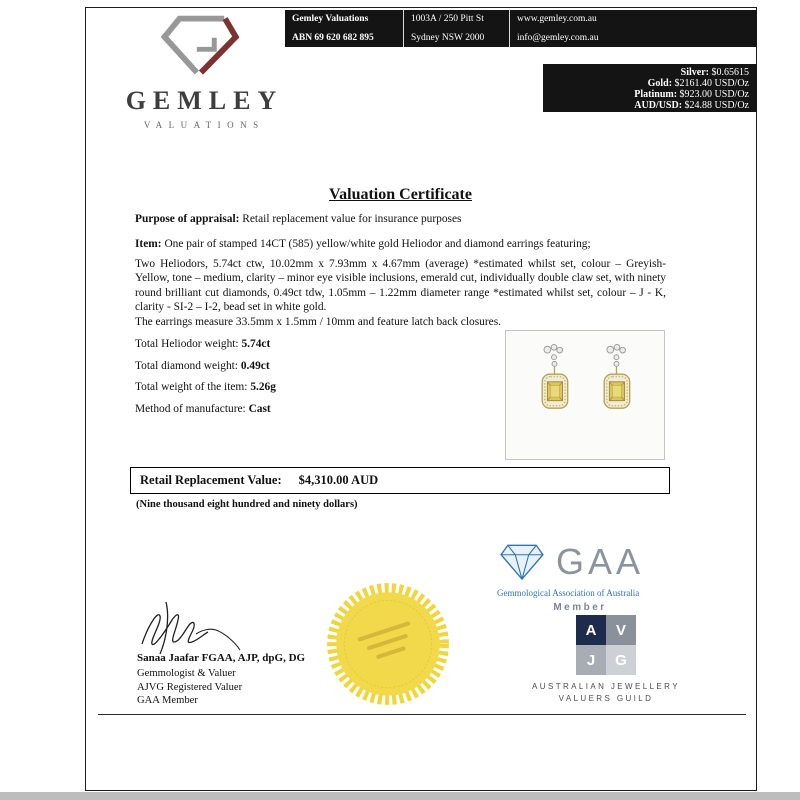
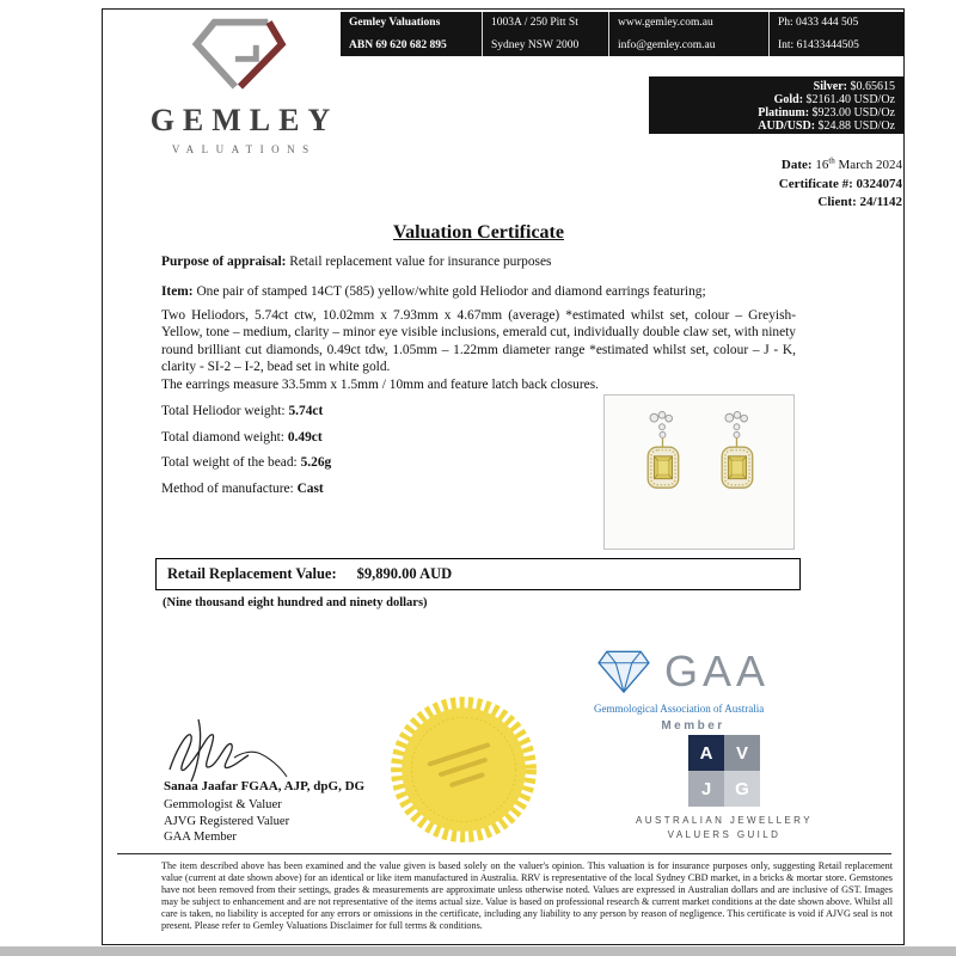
  GEMLEY
  VALUATIONS
  Gemley Valuations
  ABN 69 620 682 895
  1003A / 250 Pitt St
  Sydney NSW 2000
  www.gemley.com.au
  info@gemley.com.au
+ Ph: 0433 444 505
+ Int: 61433444505
  Silver: $0.65615
  Gold: $2161.40 USD/Oz
  Platinum: $923.00 USD/Oz
  AUD/USD: $24.88 USD/Oz
+ Date: 16th March 2024
+ Certificate #: 0324074
+ Client: 24/1142
  Valuation Certificate
  Purpose of appraisal: Retail replacement value for insurance purposes
  Item: One pair of stamped 14CT (585) yellow/white gold Heliodor and diamond earrings featuring;
  Two Heliodors, 5.74ct ctw, 10.02mm x 7.93mm x 4.67mm (average) *estimated whilst set, colour – Greyish-Yellow, tone – medium, clarity – minor eye visible inclusions, emerald cut, individually double claw set, with ninety round brilliant cut diamonds, 0.49ct tdw, 1.05mm – 1.22mm diameter range *estimated whilst set, colour – J - K, clarity - SI-2 – I-2, bead set in white gold.
  The earrings measure 33.5mm x 1.5mm / 10mm and feature latch back closures.
  Total Heliodor weight: 5.74ct
  Total diamond weight: 0.49ct
- Total weight of the item: 5.26g
+ Total weight of the bead: 5.26g
  Method of manufacture: Cast
  Retail Replacement Value:
- $4,310.00 AUD
+ $9,890.00 AUD
  (Nine thousand eight hundred and ninety dollars)
  GAA
  Gemmological Association of Australia
  Member
  Sanaa Jaafar FGAA, AJP, dpG, DG
  Gemmologist & Valuer
  AJVG Registered Valuer
  GAA Member
  A
  V
  J
  G
  AUSTRALIAN JEWELLERY
  VALUERS GUILD
+ The item described above has been examined and the value given is based solely on the valuer's opinion. This valuation is for insurance purposes only, suggesting Retail replacement value (current at date shown above) for an identical or like item manufactured in Australia. RRV is representative of the local Sydney CBD market, in a bricks & mortar store. Gemstones have not been removed from their settings, grades & measurements are approximate unless otherwise noted. Values are expressed in Australian dollars and are inclusive of GST. Images may be subject to enhancement and are not representative of the items actual size. Value is based on professional research & current market conditions at the date shown above. Whilst all care is taken, no liability is accepted for any errors or omissions in the certificate, including any liability to any person by reason of negligence. This certificate is void if AJVG seal is not present. Please refer to Gemley Valuations Disclaimer for full terms & conditions.
